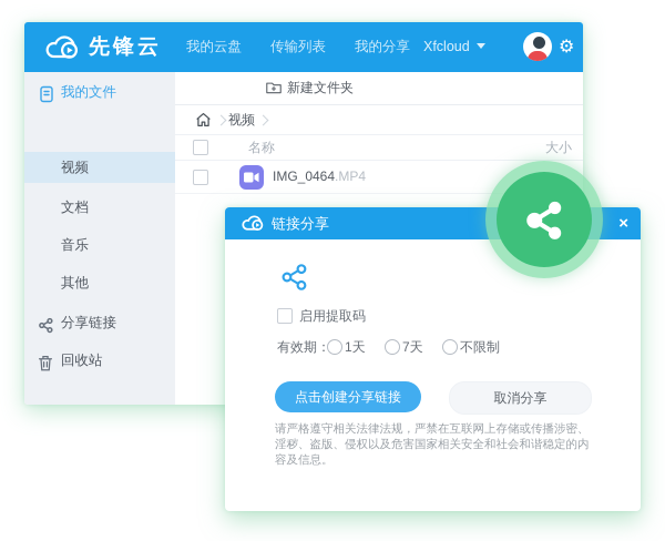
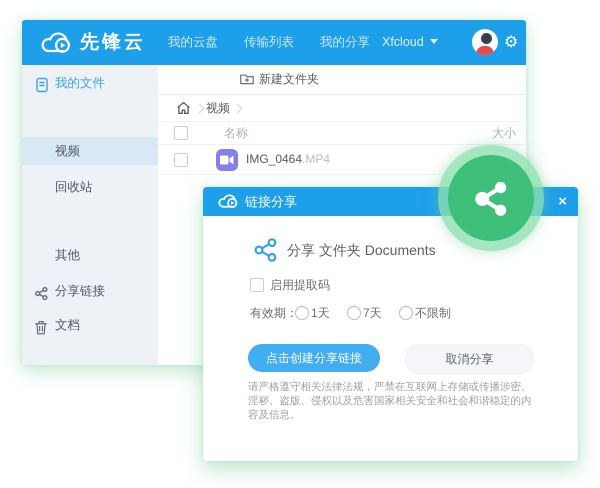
  先锋云
  我的云盘
  传输列表
  我的分享
  Xfcloud
  ⚙
  我的文件
  视频
- 文档
+ 回收站
- 音乐
  其他
  分享链接
- 回收站
+ 文档
  新建文件夹
  视频
  名称
  大小
  IMG_0464.MP4
  链接分享
  ×
+ 分享 文件夹 Documents
  启用提取码
  有效期：
  1天
  7天
  不限制
  点击创建分享链接
  取消分享
  请严格遵守相关法律法规，严禁在互联网上存储或传播涉密、淫秽、盗版、侵权以及危害国家相关安全和社会和谐稳定的内容及信息。
